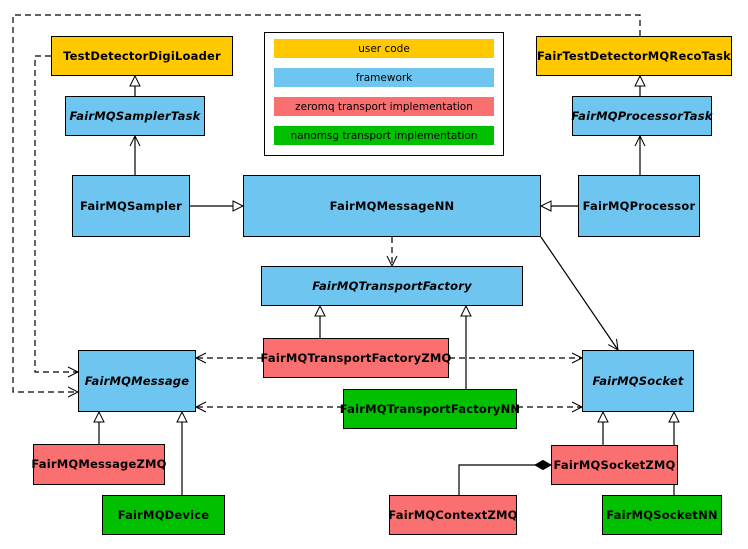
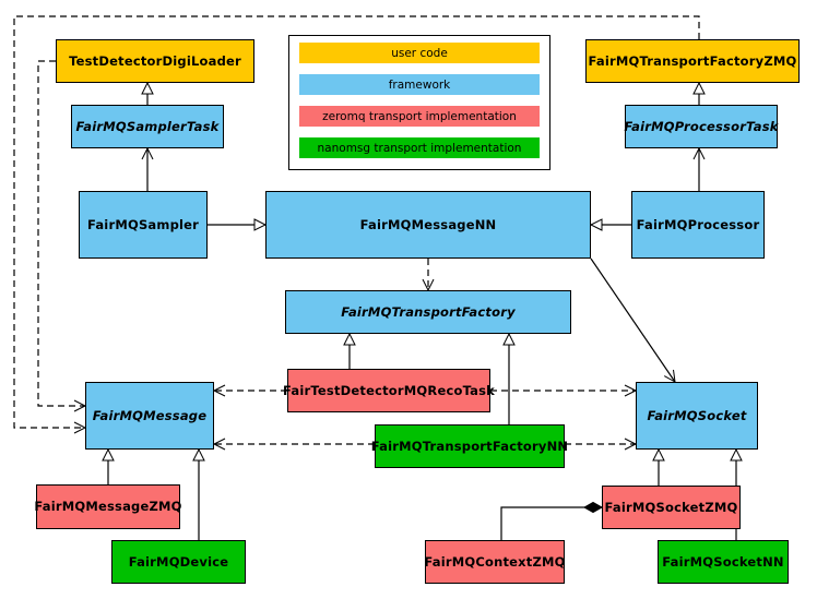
  TestDetectorDigiLoader
- FairTestDetectorMQRecoTask
+ FairMQTransportFactoryZMQ
  FairMQSamplerTask
  FairMQProcessorTask
  FairMQSampler
  FairMQMessageNN
  FairMQProcessor
  FairMQTransportFactory
- FairMQTransportFactoryZMQ
+ FairTestDetectorMQRecoTask
  FairMQTransportFactoryNN
  FairMQMessage
  FairMQSocket
  FairMQMessageZMQ
  FairMQDevice
  FairMQSocketZMQ
  FairMQSocketNN
  FairMQContextZMQ
  user code
  framework
  zeromq transport implementation
  nanomsg transport implementation
